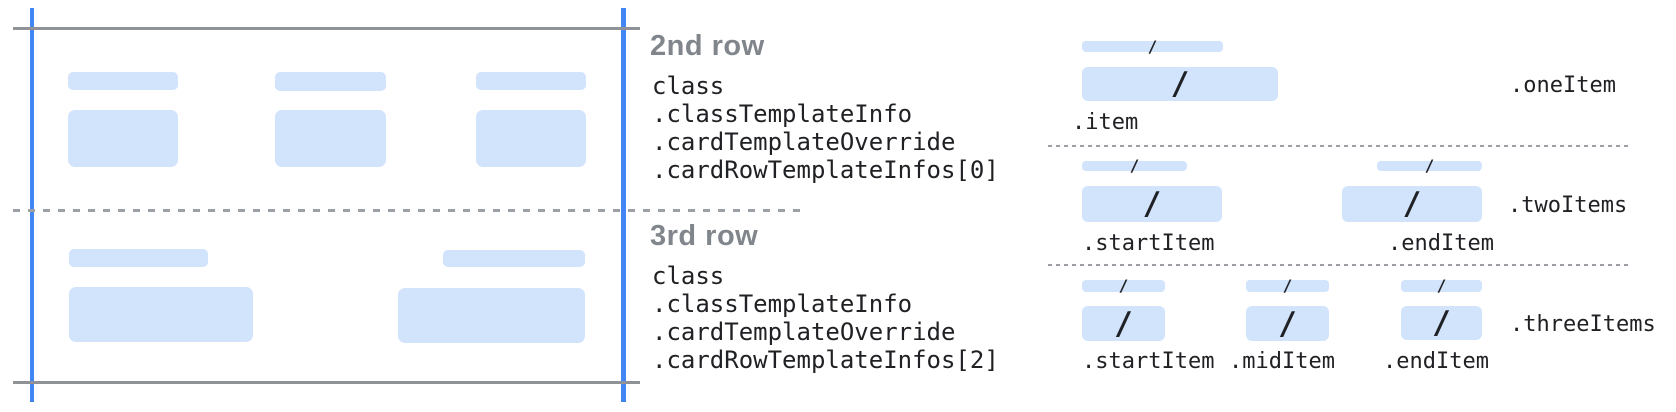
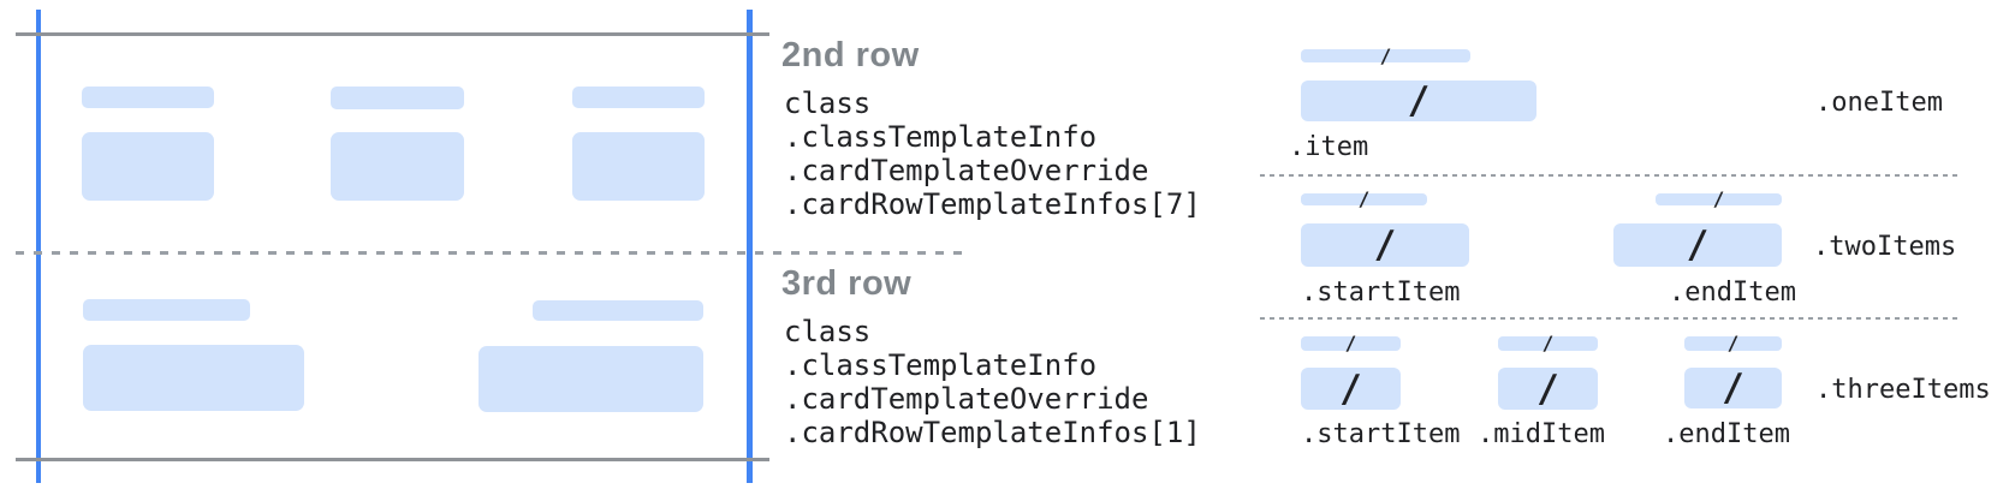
  2nd row
  class
  .classTemplateInfo
  .cardTemplateOverride
- .cardRowTemplateInfos[0]
+ .cardRowTemplateInfos[7]
  3rd row
  class
  .classTemplateInfo
  .cardTemplateOverride
- .cardRowTemplateInfos[2]
+ .cardRowTemplateInfos[1]
  /
  /
  .item
  .oneItem
  /
  /
  /
  /
  .startItem
  .endItem
  .twoItems
  /
  /
  /
  /
  /
  /
  .startItem
  .midItem
  .endItem
  .threeItems
